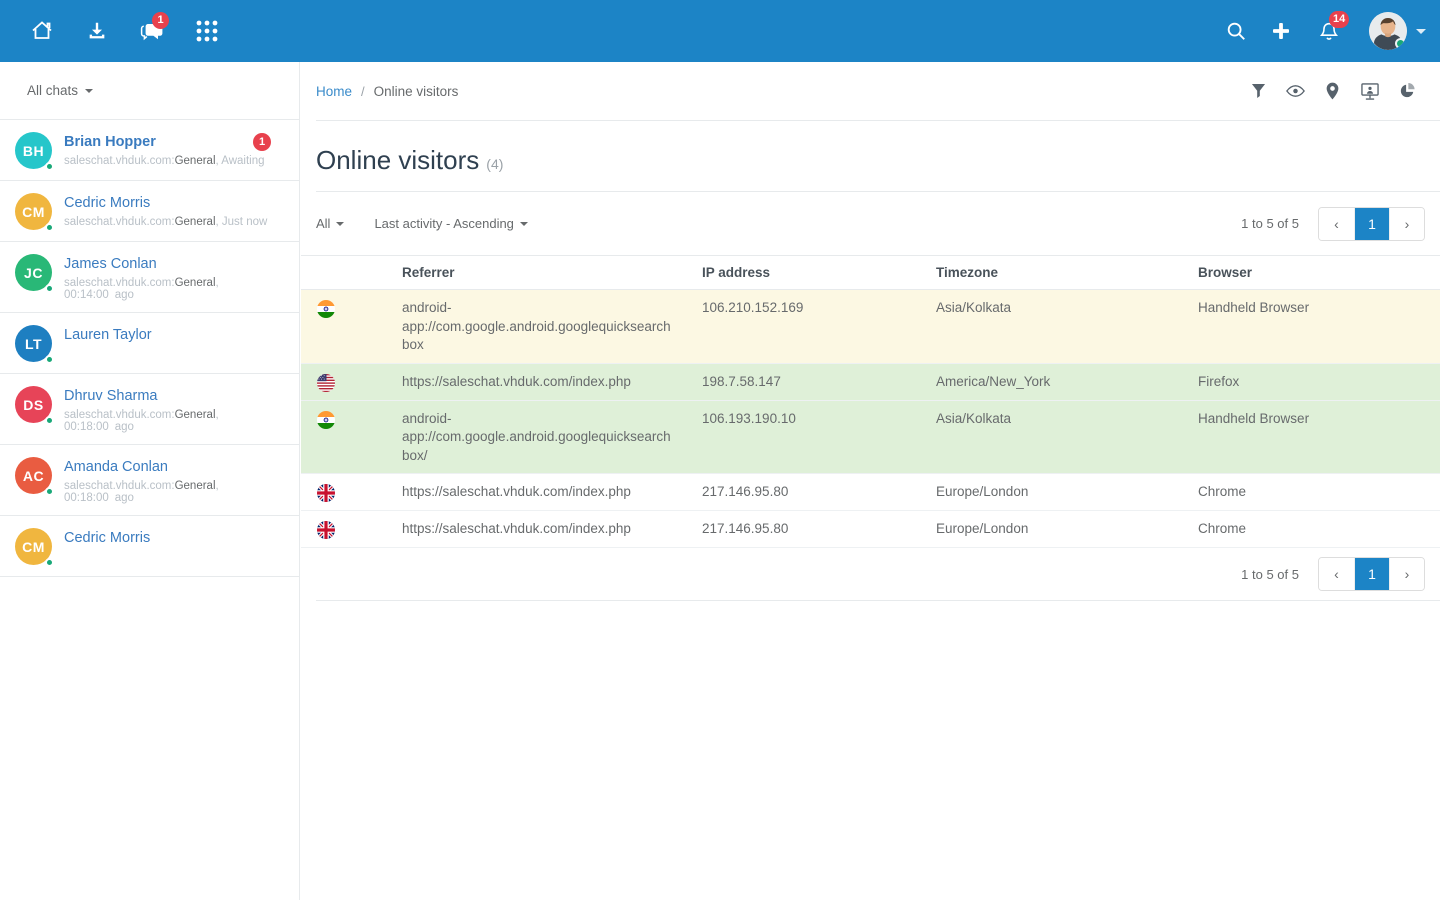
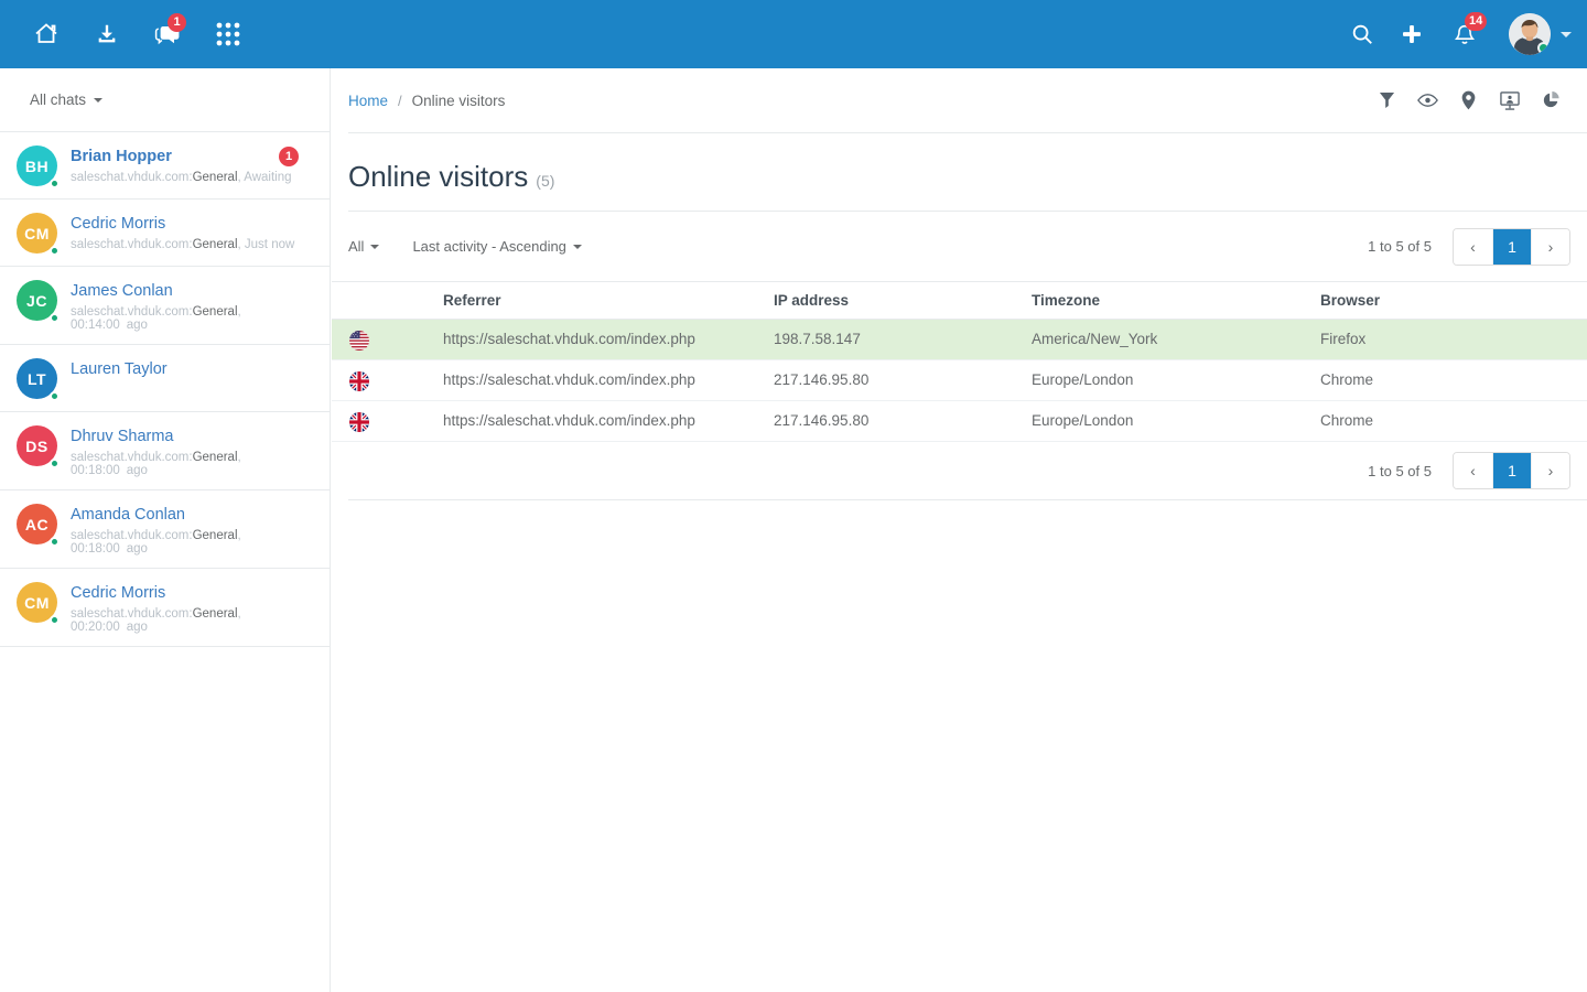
  1
  14
  All chats
  BH
  Brian Hopper
  saleschat.vhduk.com:General, Awaiting
  1
  CM
  Cedric Morris
  saleschat.vhduk.com:General, Just now
  JC
  James Conlan
  saleschat.vhduk.com:General, 00:14:00 ago
  LT
  Lauren Taylor
  DS
  Dhruv Sharma
  saleschat.vhduk.com:General, 00:18:00 ago
  AC
  Amanda Conlan
  saleschat.vhduk.com:General, 00:18:00 ago
  CM
  Cedric Morris
+ saleschat.vhduk.com:General, 00:20:00 ago
  Home
  /
  Online visitors
  Online visitors
- (4)
+ (5)
  All
  Last activity - Ascending
  1 to 5 of 5
  ‹
  1
  ›
  	Referrer	IP address	Timezone	Browser
- 	android-app://com.google.android.googlequicksearchbox	106.210.152.169	Asia/Kolkata	Handheld Browser
  	https://saleschat.vhduk.com/index.php	198.7.58.147	America/New_York	Firefox
- 	android-app://com.google.android.googlequicksearchbox/	106.193.190.10	Asia/Kolkata	Handheld Browser
  	https://saleschat.vhduk.com/index.php	217.146.95.80	Europe/London	Chrome
  	https://saleschat.vhduk.com/index.php	217.146.95.80	Europe/London	Chrome
  1 to 5 of 5
  ‹
  1
  ›
